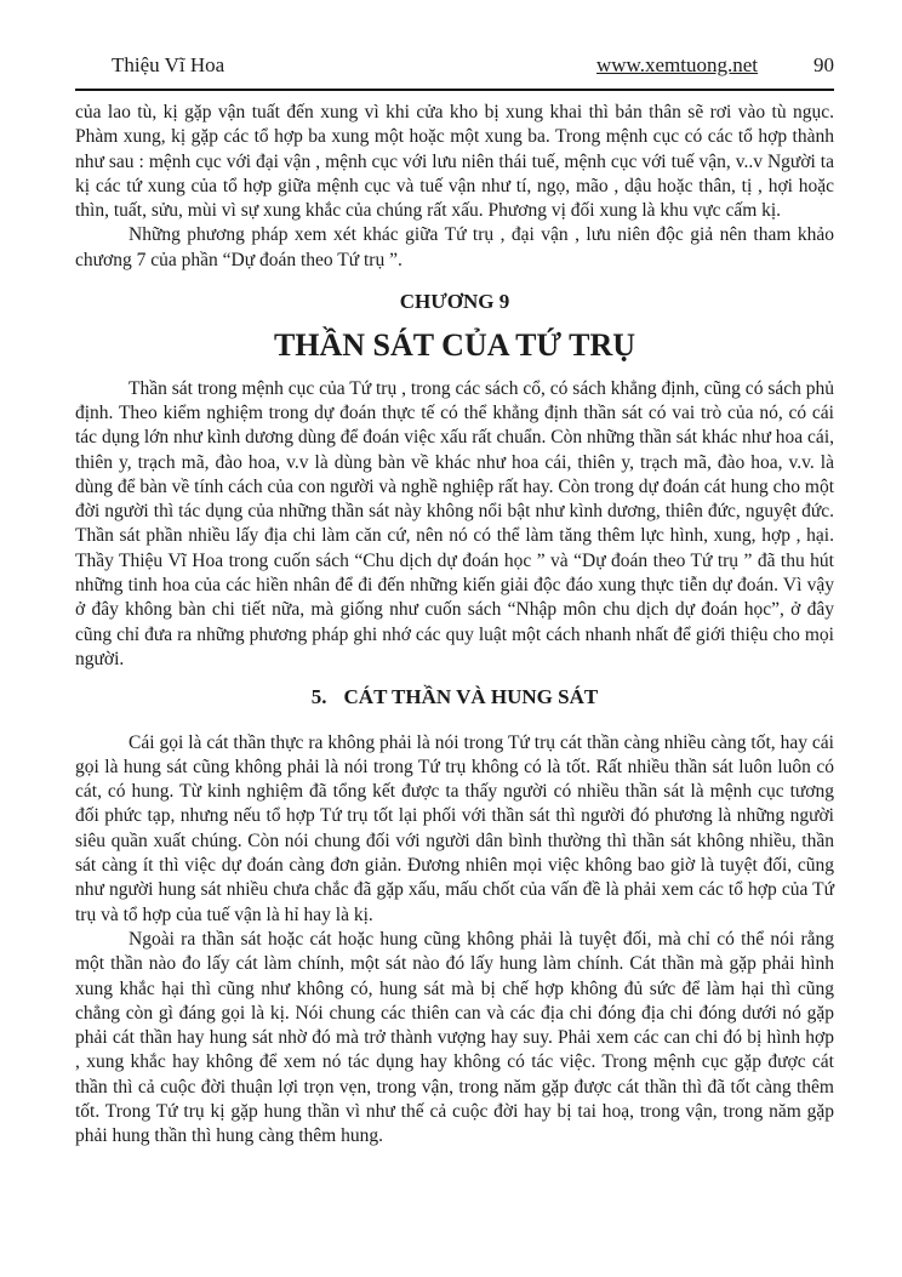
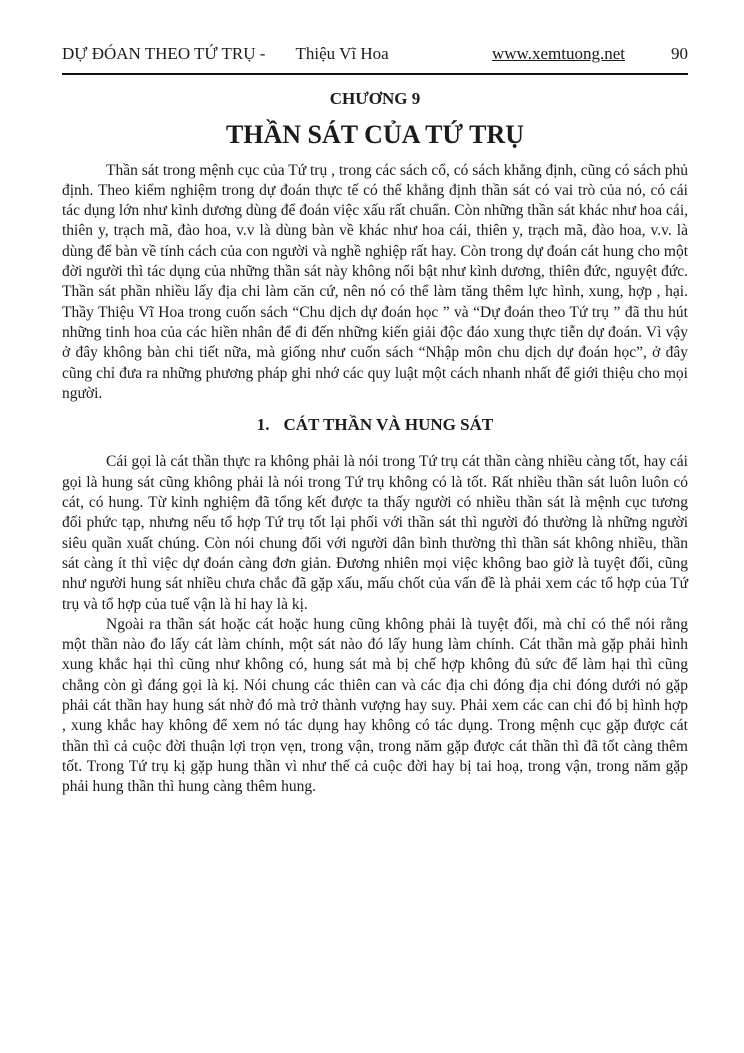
+ DỰ ĐÓAN THEO TỨ TRỤ -
  Thiệu Vĩ Hoa
  www.xemtuong.net
  90
- của lao tù, kị gặp vận tuất đến xung vì khi cửa kho bị xung khai thì bản thân sẽ rơi vào tù ngục. Phàm xung, kị gặp các tổ hợp ba xung một hoặc một xung ba. Trong mệnh cục có các tổ hợp thành như sau : mệnh cục với đại vận , mệnh cục với lưu niên thái tuế, mệnh cục với tuế vận, v..v Người ta kị các tứ xung của tổ hợp giữa mệnh cục và tuế vận như tí, ngọ, mão , dậu hoặc thân, tị , hợi hoặc thìn, tuất, sửu, mùi vì sự xung khắc của chúng rất xấu. Phương vị đối xung là khu vực cấm kị.
- Những phương pháp xem xét khác giữa Tứ trụ , đại vận , lưu niên độc giả nên tham khảo chương 7 của phần “Dự đoán theo Tứ trụ ”.
  CHƯƠNG 9
  THẦN SÁT CỦA TỨ TRỤ
  Thần sát trong mệnh cục của Tứ trụ , trong các sách cổ, có sách khẳng định, cũng có sách phủ định. Theo kiểm nghiệm trong dự đoán thực tế có thể khẳng định thần sát có vai trò của nó, có cái tác dụng lớn như kình dương dùng để đoán việc xấu rất chuẩn. Còn những thần sát khác như hoa cái, thiên y, trạch mã, đào hoa, v.v là dùng bàn về khác như hoa cái, thiên y, trạch mã, đào hoa, v.v. là dùng để bàn về tính cách của con người và nghề nghiệp rất hay. Còn trong dự đoán cát hung cho một đời người thì tác dụng của những thần sát này không nổi bật như kình dương, thiên đức, nguyệt đức. Thần sát phần nhiều lấy địa chi làm căn cứ, nên nó có thể làm tăng thêm lực hình, xung, hợp , hại. Thầy Thiệu Vĩ Hoa trong cuốn sách “Chu dịch dự đoán học ” và “Dự đoán theo Tứ trụ ” đã thu hút những tinh hoa của các hiền nhân để đi đến những kiến giải độc đáo xung thực tiễn dự đoán. Vì vậy ở đây không bàn chi tiết nữa, mà giống như cuốn sách “Nhập môn chu dịch dự đoán học”, ở đây cũng chỉ đưa ra những phương pháp ghi nhớ các quy luật một cách nhanh nhất để giới thiệu cho mọi người.
- 5. CÁT THẦN VÀ HUNG SÁT
+ 1. CÁT THẦN VÀ HUNG SÁT
- Cái gọi là cát thần thực ra không phải là nói trong Tứ trụ cát thần càng nhiều càng tốt, hay cái gọi là hung sát cũng không phải là nói trong Tứ trụ không có là tốt. Rất nhiều thần sát luôn luôn có cát, có hung. Từ kinh nghiệm đã tổng kết được ta thấy người có nhiều thần sát là mệnh cục tương đối phức tạp, nhưng nếu tổ hợp Tứ trụ tốt lại phối với thần sát thì người đó phương là những người siêu quần xuất chúng. Còn nói chung đối với người dân bình thường thì thần sát không nhiều, thần sát càng ít thì việc dự đoán càng đơn giản. Đương nhiên mọi việc không bao giờ là tuyệt đối, cũng như người hung sát nhiều chưa chắc đã gặp xấu, mấu chốt của vấn đề là phải xem các tổ hợp của Tứ trụ và tổ hợp của tuế vận là hỉ hay là kị.
+ Cái gọi là cát thần thực ra không phải là nói trong Tứ trụ cát thần càng nhiều càng tốt, hay cái gọi là hung sát cũng không phải là nói trong Tứ trụ không có là tốt. Rất nhiều thần sát luôn luôn có cát, có hung. Từ kinh nghiệm đã tổng kết được ta thấy người có nhiều thần sát là mệnh cục tương đối phức tạp, nhưng nếu tổ hợp Tứ trụ tốt lại phối với thần sát thì người đó thường là những người siêu quần xuất chúng. Còn nói chung đối với người dân bình thường thì thần sát không nhiều, thần sát càng ít thì việc dự đoán càng đơn giản. Đương nhiên mọi việc không bao giờ là tuyệt đối, cũng như người hung sát nhiều chưa chắc đã gặp xấu, mấu chốt của vấn đề là phải xem các tổ hợp của Tứ trụ và tổ hợp của tuế vận là hỉ hay là kị.
- Ngoài ra thần sát hoặc cát hoặc hung cũng không phải là tuyệt đối, mà chỉ có thể nói rằng một thần nào đo lấy cát làm chính, một sát nào đó lấy hung làm chính. Cát thần mà gặp phải hình xung khắc hại thì cũng như không có, hung sát mà bị chế hợp không đủ sức để làm hại thì cũng chẳng còn gì đáng gọi là kị. Nói chung các thiên can và các địa chi đóng địa chi đóng dưới nó gặp phải cát thần hay hung sát nhờ đó mà trở thành vượng hay suy. Phải xem các can chi đó bị hình hợp , xung khắc hay không để xem nó tác dụng hay không có tác việc. Trong mệnh cục gặp được cát thần thì cả cuộc đời thuận lợi trọn vẹn, trong vận, trong năm gặp được cát thần thì đã tốt càng thêm tốt. Trong Tứ trụ kị gặp hung thần vì như thế cả cuộc đời hay bị tai hoạ, trong vận, trong năm gặp phải hung thần thì hung càng thêm hung.
+ Ngoài ra thần sát hoặc cát hoặc hung cũng không phải là tuyệt đối, mà chỉ có thể nói rằng một thần nào đo lấy cát làm chính, một sát nào đó lấy hung làm chính. Cát thần mà gặp phải hình xung khắc hại thì cũng như không có, hung sát mà bị chế hợp không đủ sức để làm hại thì cũng chẳng còn gì đáng gọi là kị. Nói chung các thiên can và các địa chi đóng địa chi đóng dưới nó gặp phải cát thần hay hung sát nhờ đó mà trở thành vượng hay suy. Phải xem các can chi đó bị hình hợp , xung khắc hay không để xem nó tác dụng hay không có tác dụng. Trong mệnh cục gặp được cát thần thì cả cuộc đời thuận lợi trọn vẹn, trong vận, trong năm gặp được cát thần thì đã tốt càng thêm tốt. Trong Tứ trụ kị gặp hung thần vì như thế cả cuộc đời hay bị tai hoạ, trong vận, trong năm gặp phải hung thần thì hung càng thêm hung.
